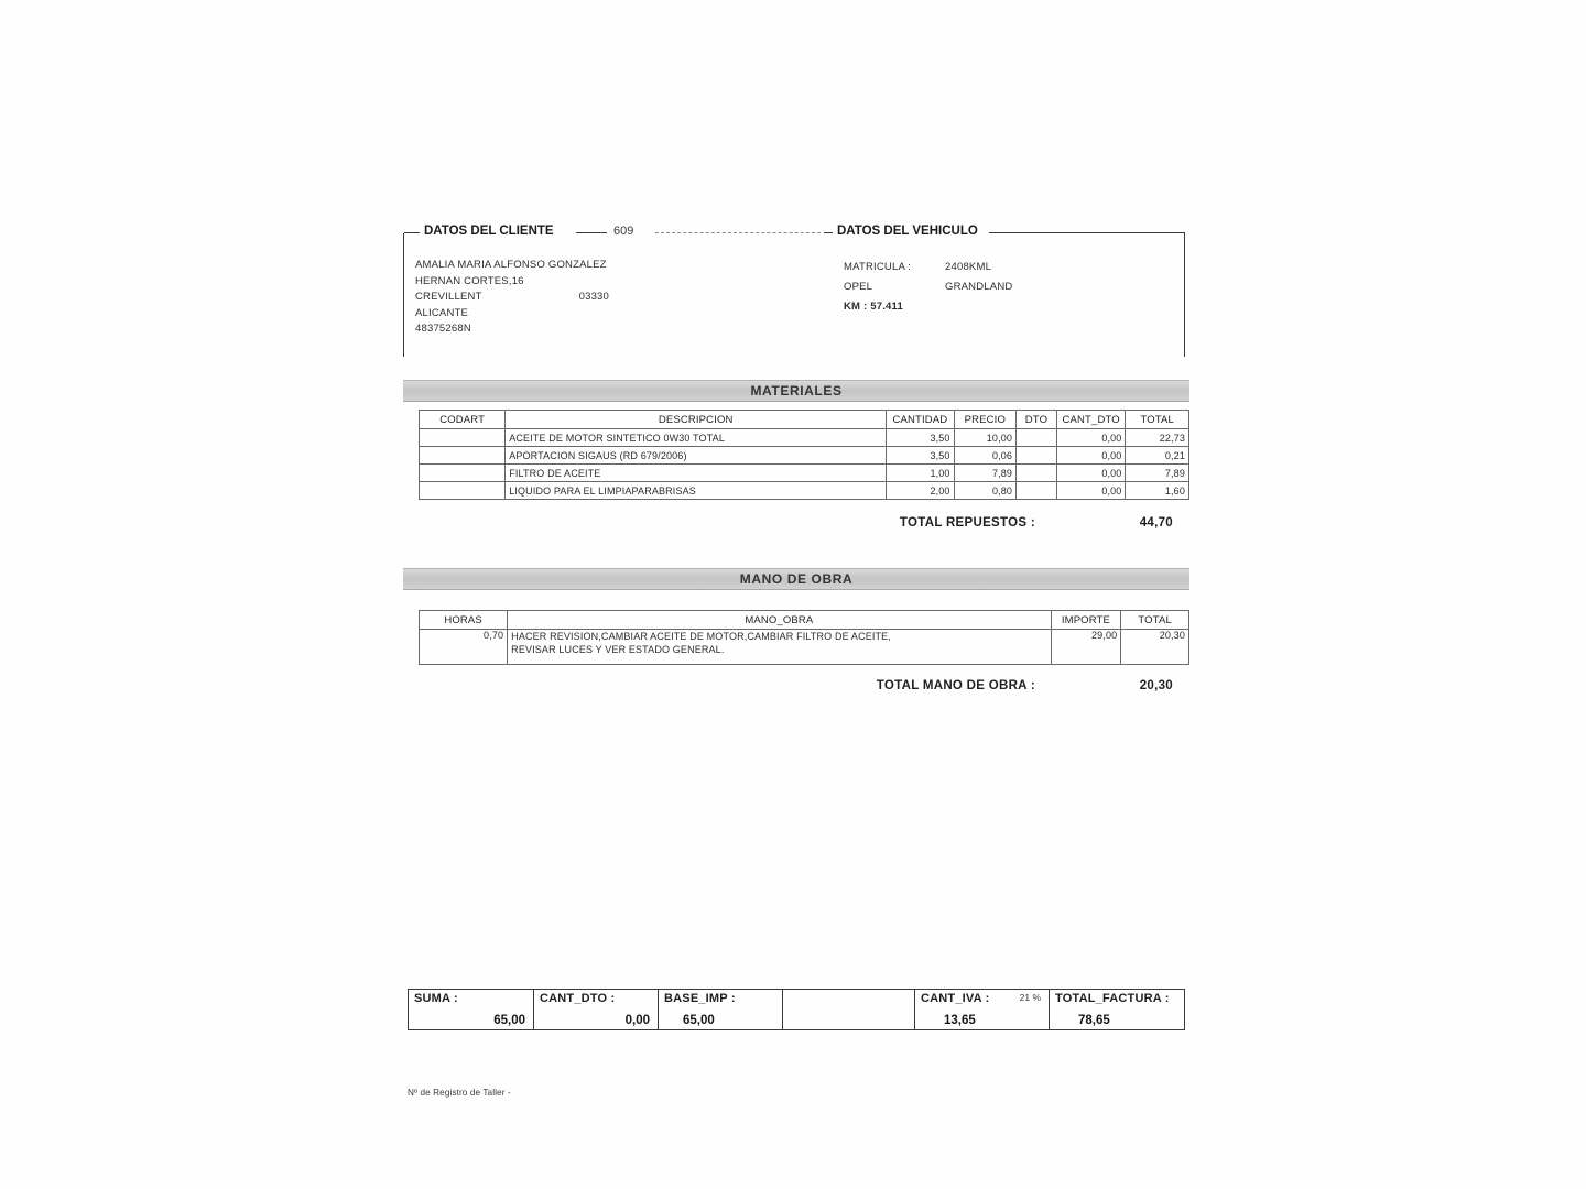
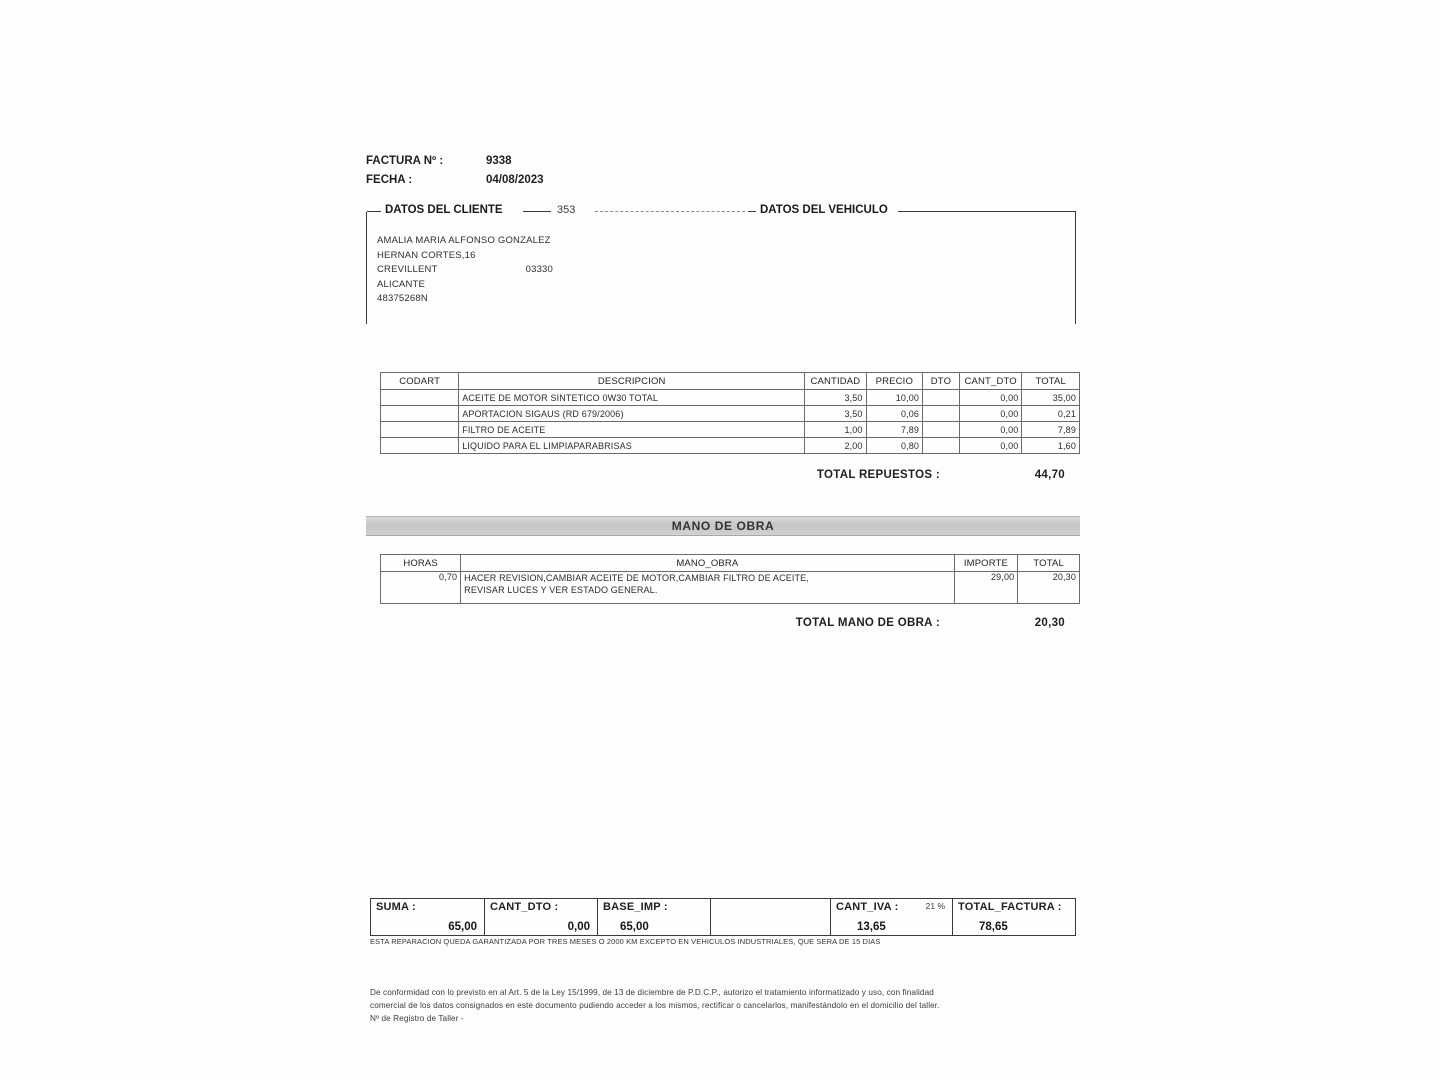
+ FACTURA Nº : 9338
+ FECHA : 04/08/2023
  DATOS DEL CLIENTE
- 609
+ 353
  AMALIA MARIA ALFONSO GONZALEZ
  HERNAN CORTES,16
  CREVILLENT 03330
  ALICANTE
  48375268N
  DATOS DEL VEHICULO
- MATRICULA : 2408KML
- OPEL GRANDLAND
- KM : 57.411
- MATERIALES
  CODART	DESCRIPCION	CANTIDAD	PRECIO	DTO	CANT_DTO	TOTAL
- 	ACEITE DE MOTOR SINTETICO 0W30 TOTAL	3,50	10,00		0,00	22,73
+ 	ACEITE DE MOTOR SINTETICO 0W30 TOTAL	3,50	10,00		0,00	35,00
  	APORTACION SIGAUS (RD 679/2006)	3,50	0,06		0,00	0,21
  	FILTRO DE ACEITE	1,00	7,89		0,00	7,89
  	LIQUIDO PARA EL LIMPIAPARABRISAS	2,00	0,80		0,00	1,60
  TOTAL REPUESTOS :
  44,70
  MANO DE OBRA
  HORAS	MANO_OBRA	IMPORTE	TOTAL
  0,70	HACER REVISION,CAMBIAR ACEITE DE MOTOR,CAMBIAR FILTRO DE ACEITE, REVISAR LUCES Y VER ESTADO GENERAL.	29,00	20,30
  TOTAL MANO DE OBRA :
  20,30
  SUMA :
  65,00
  CANT_DTO :
  0,00
  BASE_IMP :
  65,00
  CANT_IVA :
  21 %
  13,65
  TOTAL_FACTURA :
  78,65
+ ESTA REPARACION QUEDA GARANTIZADA POR TRES MESES O 2000 KM EXCEPTO EN VEHICULOS INDUSTRIALES, QUE SERA DE 15 DIAS
+ De conformidad con lo previsto en al Art. 5 de la Ley 15/1999, de 13 de diciembre de P.D.C.P., autorizo el tratamiento informatizado y uso, con finalidad
+ comercial de los datos consignados en este documento pudiendo acceder a los mismos, rectificar o cancelarlos, manifestándolo en el domicilio del taller.
  Nº de Registro de Taller -
